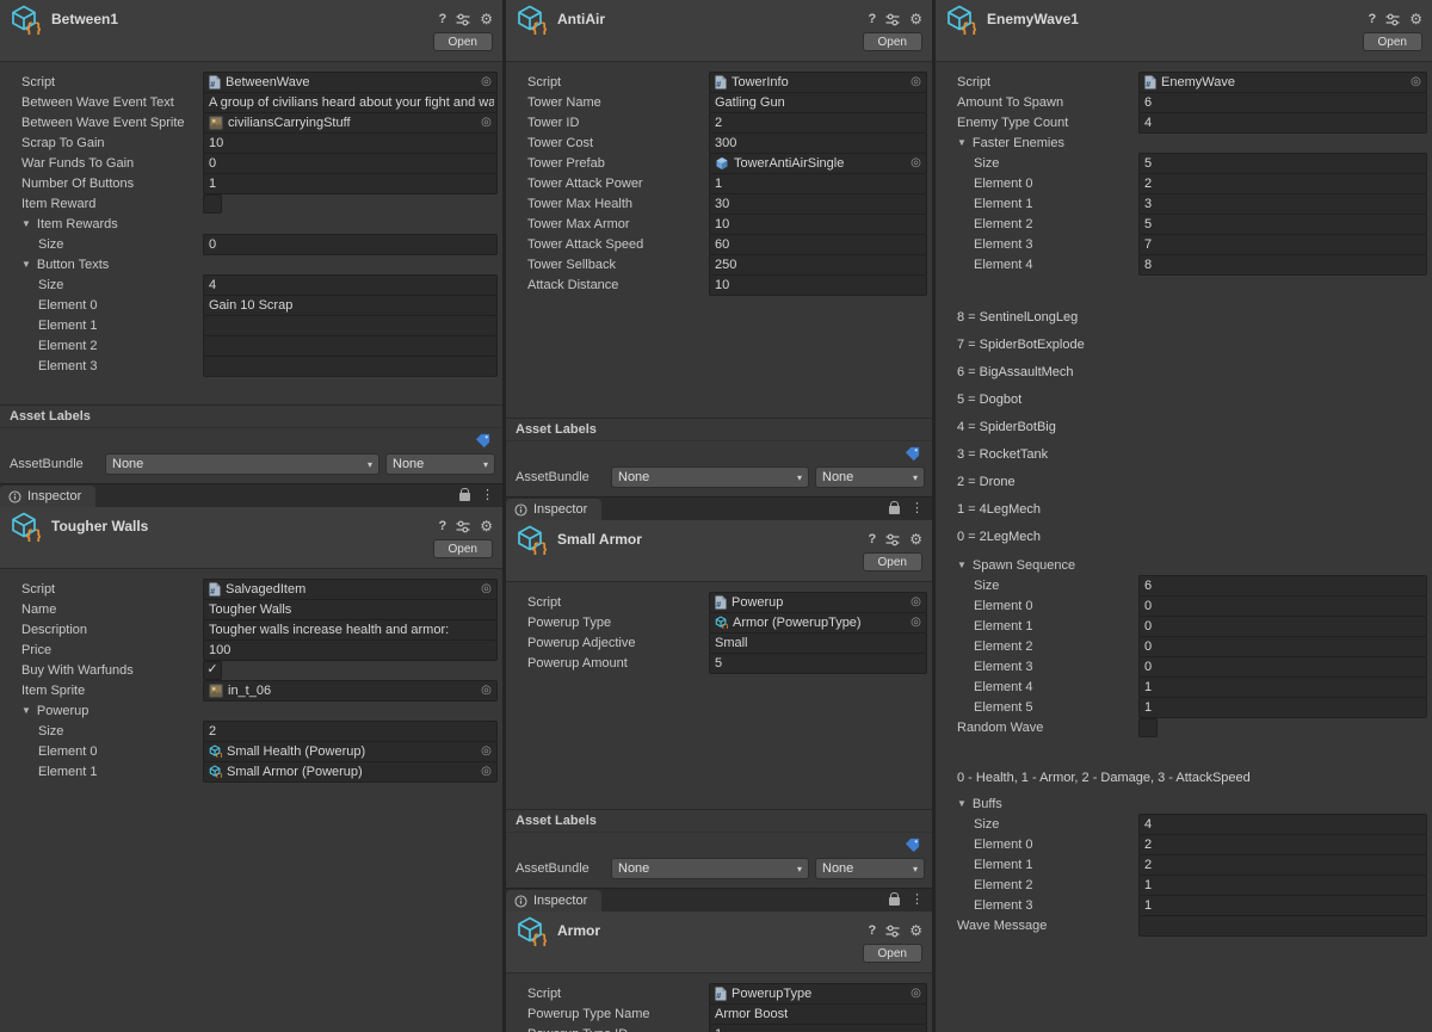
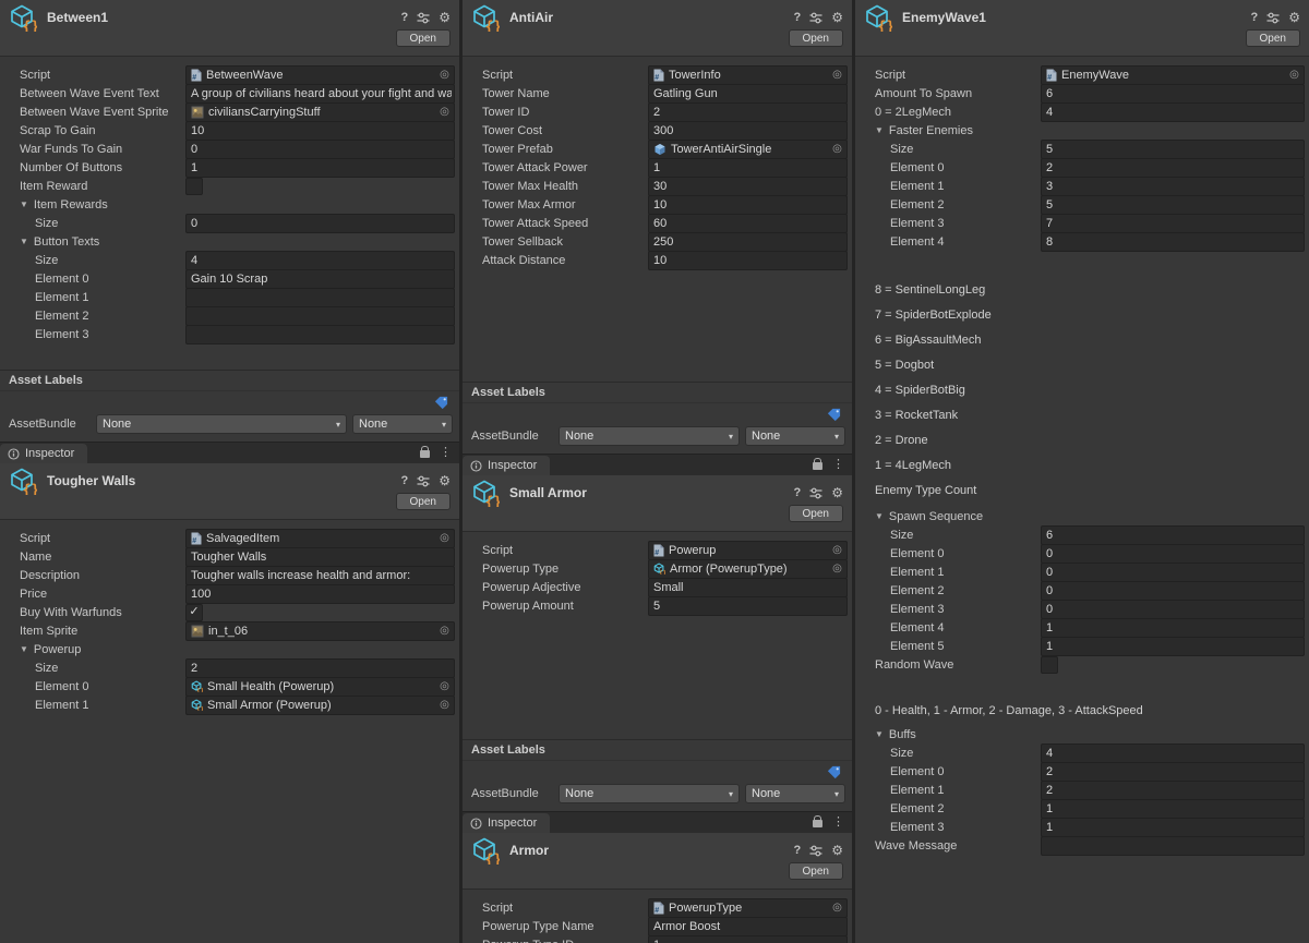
  {}
  Between1
  ?
  ⚙
  Open
  Script
  BetweenWave
  ◎
  Between Wave Event Text
  A group of civilians heard about your fight and wa
  Between Wave Event Sprite
  civiliansCarryingStuff
  ◎
  Scrap To Gain
  10
  War Funds To Gain
  0
  Number Of Buttons
  1
  Item Reward
  ▼
  Item Rewards
  Size
  0
  ▼
  Button Texts
  Size
  4
  Element 0
  Gain 10 Scrap
  Element 1
  Element 2
  Element 3
  Asset Labels
  AssetBundle
  None
  ▾
  None
  ▾
  Inspector
  ⋮
  {}
  Tougher Walls
  ?
  ⚙
  Open
  Script
  SalvagedItem
  ◎
  Name
  Tougher Walls
  Description
  Tougher walls increase health and armor:
  Price
  100
  Buy With Warfunds
  ✓
  Item Sprite
  in_t_06
  ◎
  ▼
  Powerup
  Size
  2
  Element 0
  Small Health (Powerup)
  ◎
  Element 1
  Small Armor (Powerup)
  ◎
  {}
  AntiAir
  ?
  ⚙
  Open
  Script
  TowerInfo
  ◎
  Tower Name
  Gatling Gun
  Tower ID
  2
  Tower Cost
  300
  Tower Prefab
  TowerAntiAirSingle
  ◎
  Tower Attack Power
  1
  Tower Max Health
  30
  Tower Max Armor
  10
  Tower Attack Speed
  60
  Tower Sellback
  250
  Attack Distance
  10
  Asset Labels
  AssetBundle
  None
  ▾
  None
  ▾
  Inspector
  ⋮
  {}
  Small Armor
  ?
  ⚙
  Open
  Script
  Powerup
  ◎
  Powerup Type
  Armor (PowerupType)
  ◎
  Powerup Adjective
  Small
  Powerup Amount
  5
  Asset Labels
  AssetBundle
  None
  ▾
  None
  ▾
  Inspector
  ⋮
  {}
  Armor
  ?
  ⚙
  Open
  Script
  PowerupType
  ◎
  Powerup Type Name
  Armor Boost
  {}
  EnemyWave1
  ?
  ⚙
  Open
  Script
  EnemyWave
  ◎
  Amount To Spawn
  6
- Enemy Type Count
+ 0 = 2LegMech
  4
  ▼
  Faster Enemies
  Size
  5
  Element 0
  2
  Element 1
  3
  Element 2
  5
  Element 3
  7
  Element 4
  8
  8 = SentinelLongLeg
  7 = SpiderBotExplode
  6 = BigAssaultMech
  5 = Dogbot
  4 = SpiderBotBig
  3 = RocketTank
  2 = Drone
  1 = 4LegMech
- 0 = 2LegMech
+ Enemy Type Count
  ▼
  Spawn Sequence
  Size
  6
  Element 0
  0
  Element 1
  0
  Element 2
  0
  Element 3
  0
  Element 4
  1
  Element 5
  1
  Random Wave
  0 - Health, 1 - Armor, 2 - Damage, 3 - AttackSpeed
  ▼
  Buffs
  Size
  4
  Element 0
  2
  Element 1
  2
  Element 2
  1
  Element 3
  1
  Wave Message
